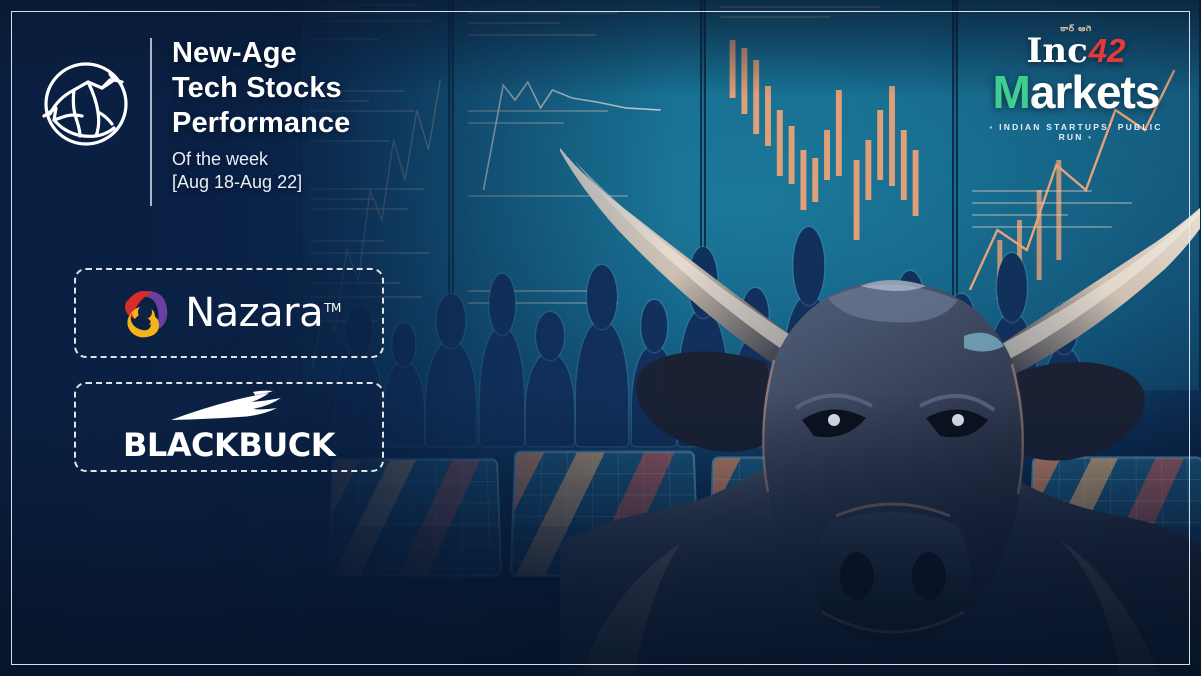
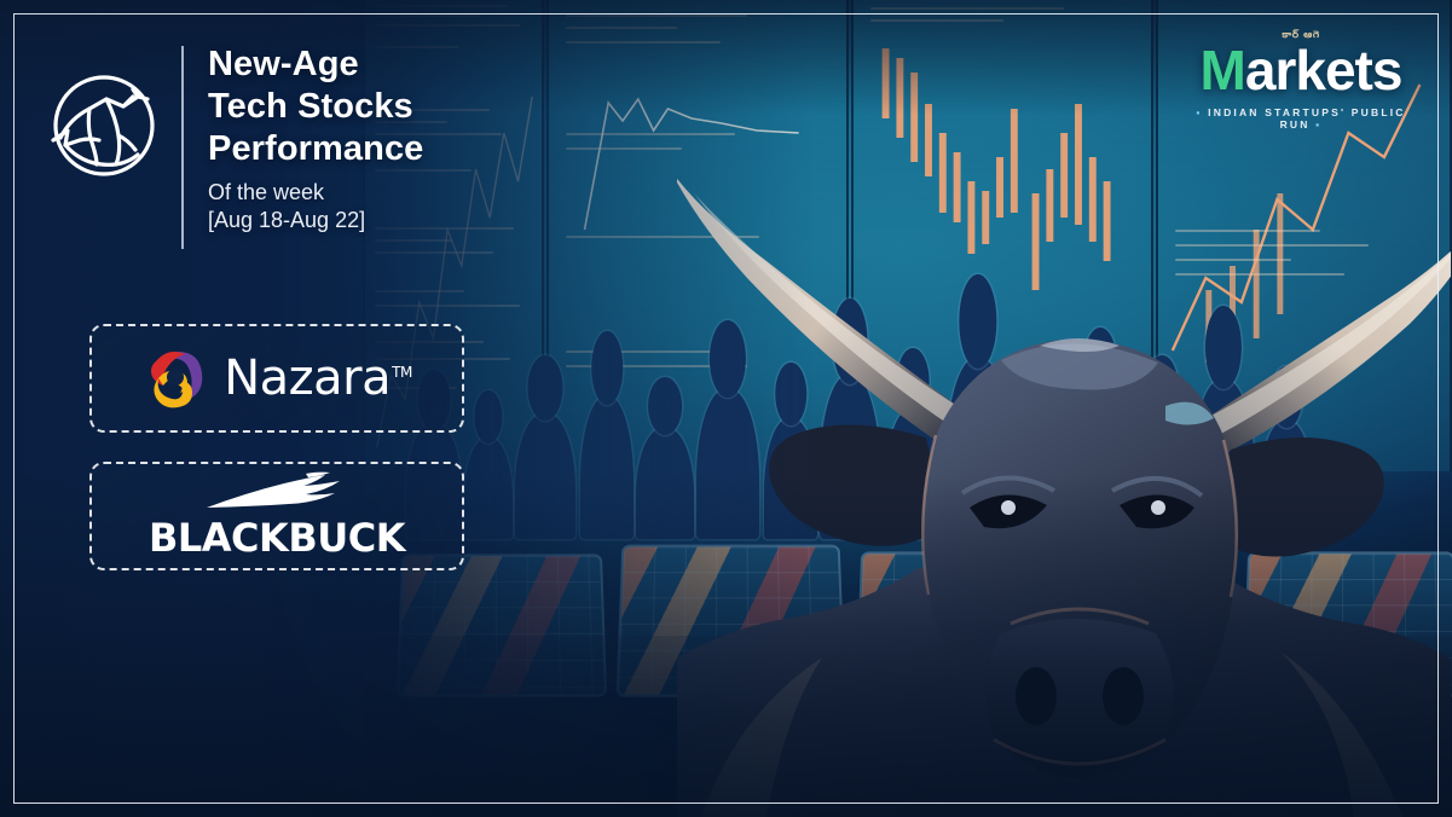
  New-Age
  Tech Stocks
  Performance
  Of the week
  [Aug 18-Aug 22]
  కార్ ఆగె
- Inc
- 42
  M
  arkets
  ▪ INDIAN STARTUPS' PUBLIC RUN ▪
  NazaraTM
  BLACKBUCK
